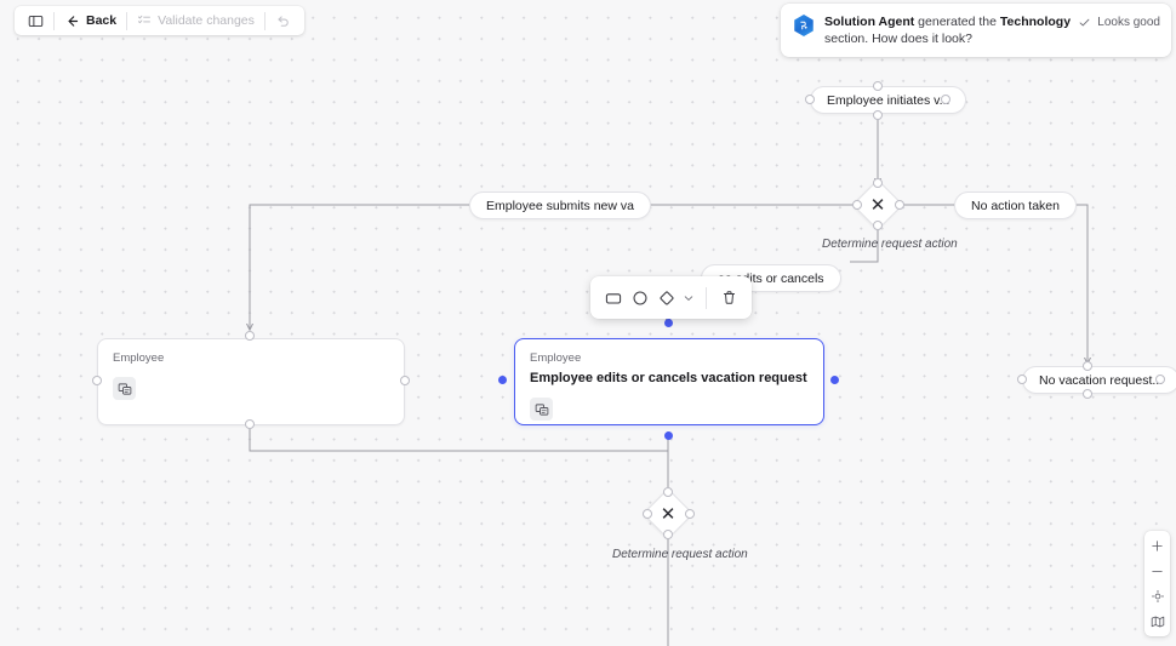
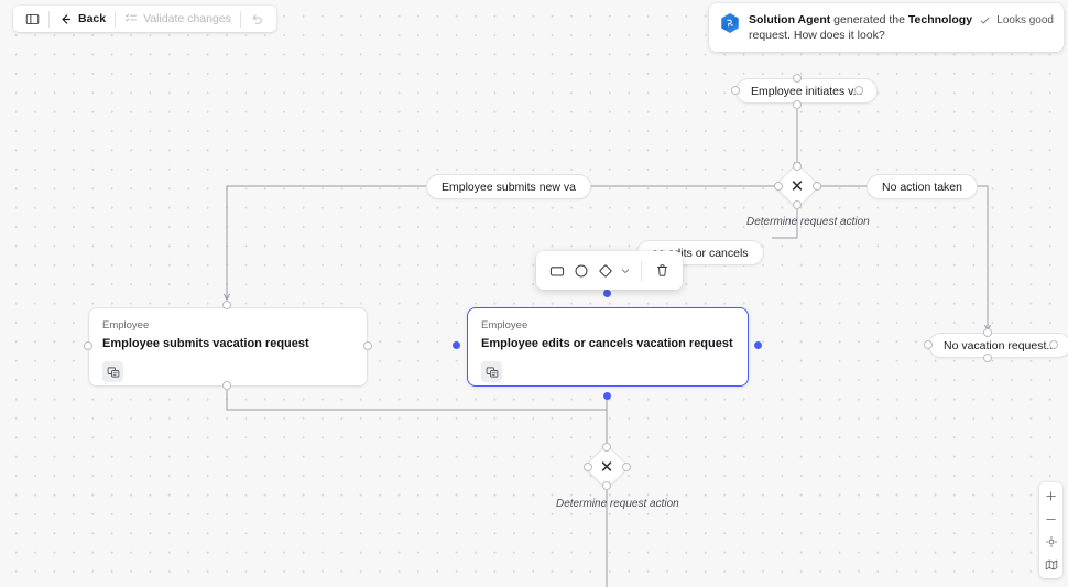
  Back
  Validate changes
- Solution Agent generated the Technology section. How does it look?
+ Solution Agent generated the Technology request. How does it look?
  Looks good
  Employee initiates v
  Employee submits new va
  ✕
  No action taken
  Determine request action
  its or cancels
  No vacation request.
  Employee
+ Employee submits vacation request
  Employee
  Employee edits or cancels vacation request
  ✕
  Determine request action
